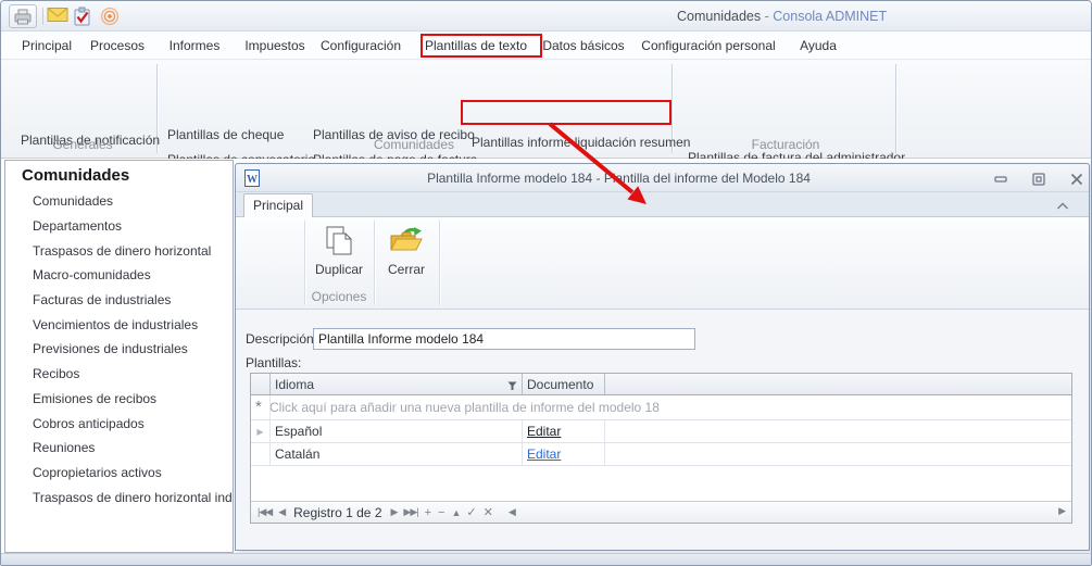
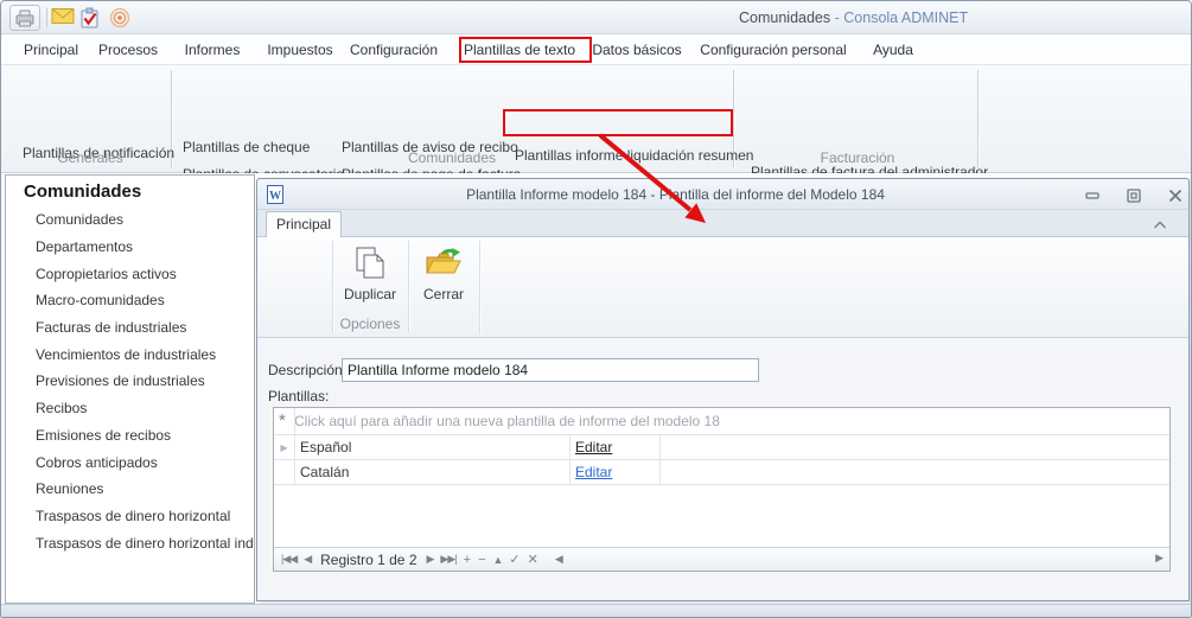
  Comunidades - Consola ADMINET
  Principal
  Procesos
  Informes
  Impuestos
  Configuración
  Plantillas de texto
  Datos básicos
  Configuración personal
  Ayuda
  Plantillas de notificación
  Generales
  Plantillas de cheque
  Plantillas de aviso de recibo
  Plantillas informe liquidación resumen
  Comunidades
  Plantillas de factura del administrador
  Facturación
  Comunidades
  Comunidades
  Departamentos
- Traspasos de dinero horizontal
+ Copropietarios activos
  Macro-comunidades
  Facturas de industriales
  Vencimientos de industriales
  Previsiones de industriales
  Recibos
  Emisiones de recibos
  Cobros anticipados
  Reuniones
- Copropietarios activos
+ Traspasos de dinero horizontal
  Traspasos de dinero horizontal ind
  W
  Plantilla Informe modelo 184 - Pantilla del informe del Modelo 184
  Principal
  Duplicar
  Cerrar
  Opciones
  Descripción
  Plantilla Informe modelo 184
  Plantillas:
- Idioma
- Documento
  *
  Click aquí para añadir una nueva plantilla de informe del modelo 18
  ▶
  Español
  Editar
  Catalán
  Editar
  |◀◀
  ◀
  Registro 1 de 2
  ▶
  ▶▶|
  +
  −
  ▲
  ✓
  ✕
  ◀
  ▶
